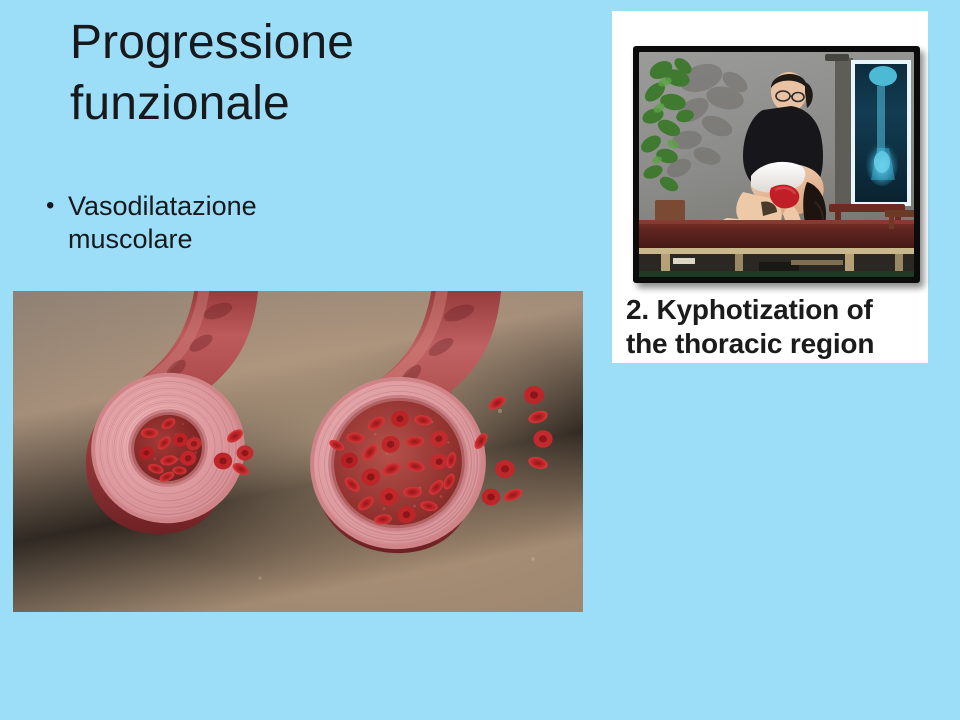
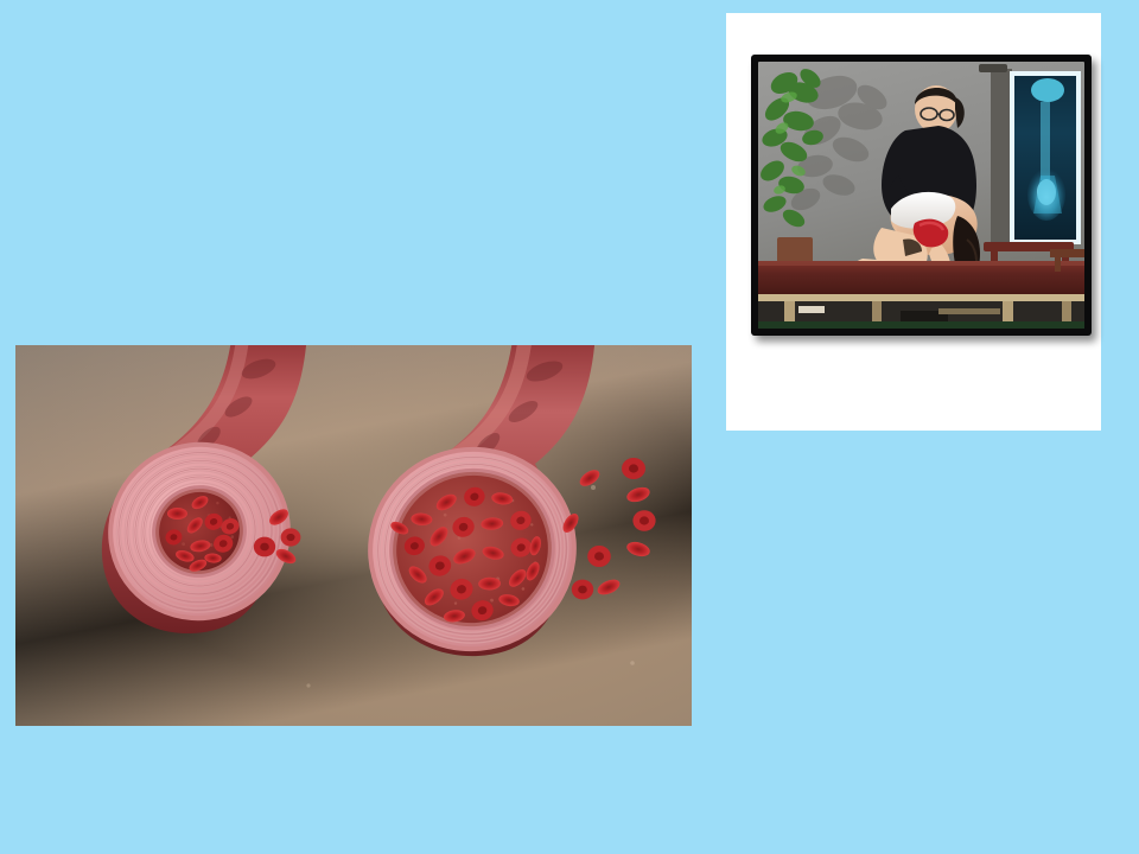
- Progressione funzionale
- Vasodilatazione muscolare
- 2. Kyphotization of the thoracic region
